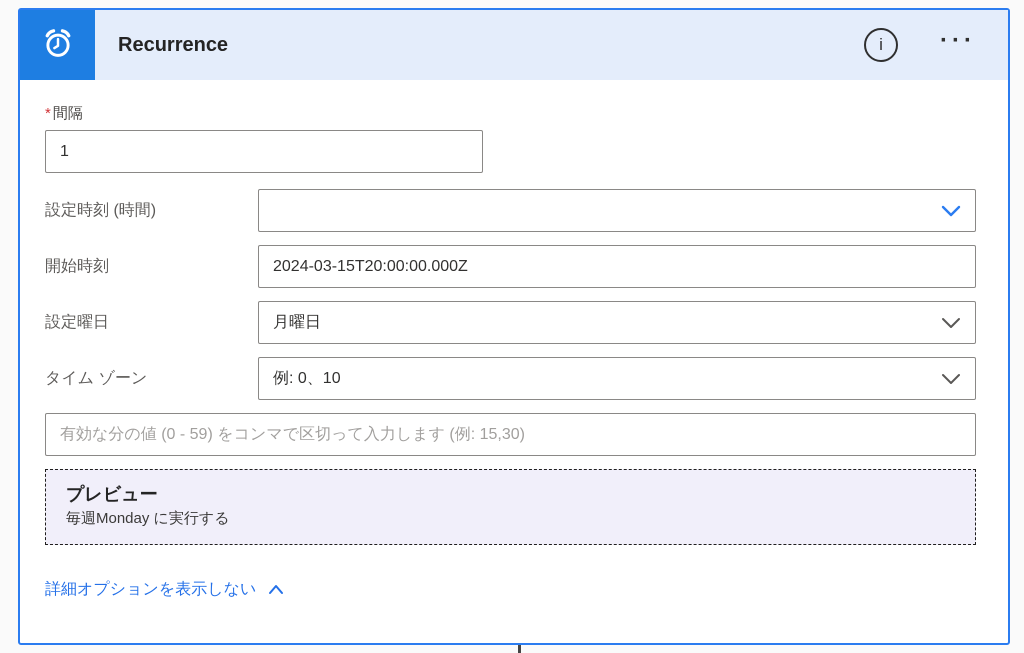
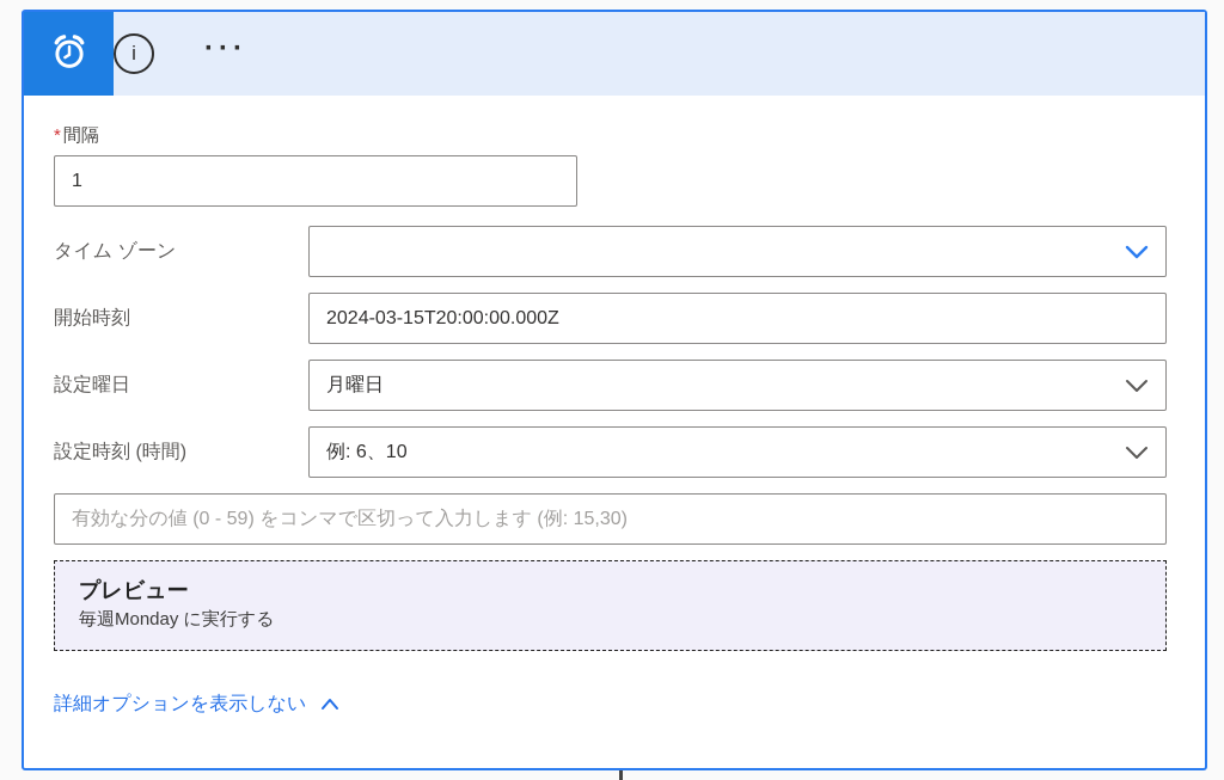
- Recurrence
  i
  ···
  *間隔
  1
- 設定時刻 (時間)
+ タイム ゾーン
  開始時刻
  2024-03-15T20:00:00.000Z
  設定曜日
  月曜日
- タイム ゾーン
+ 設定時刻 (時間)
- 例: 0、10
+ 例: 6、10
  有効な分の値 (0 - 59) をコンマで区切って入力します (例: 15,30)
  プレビュー
  毎週Monday に実行する
  詳細オプションを表示しない
